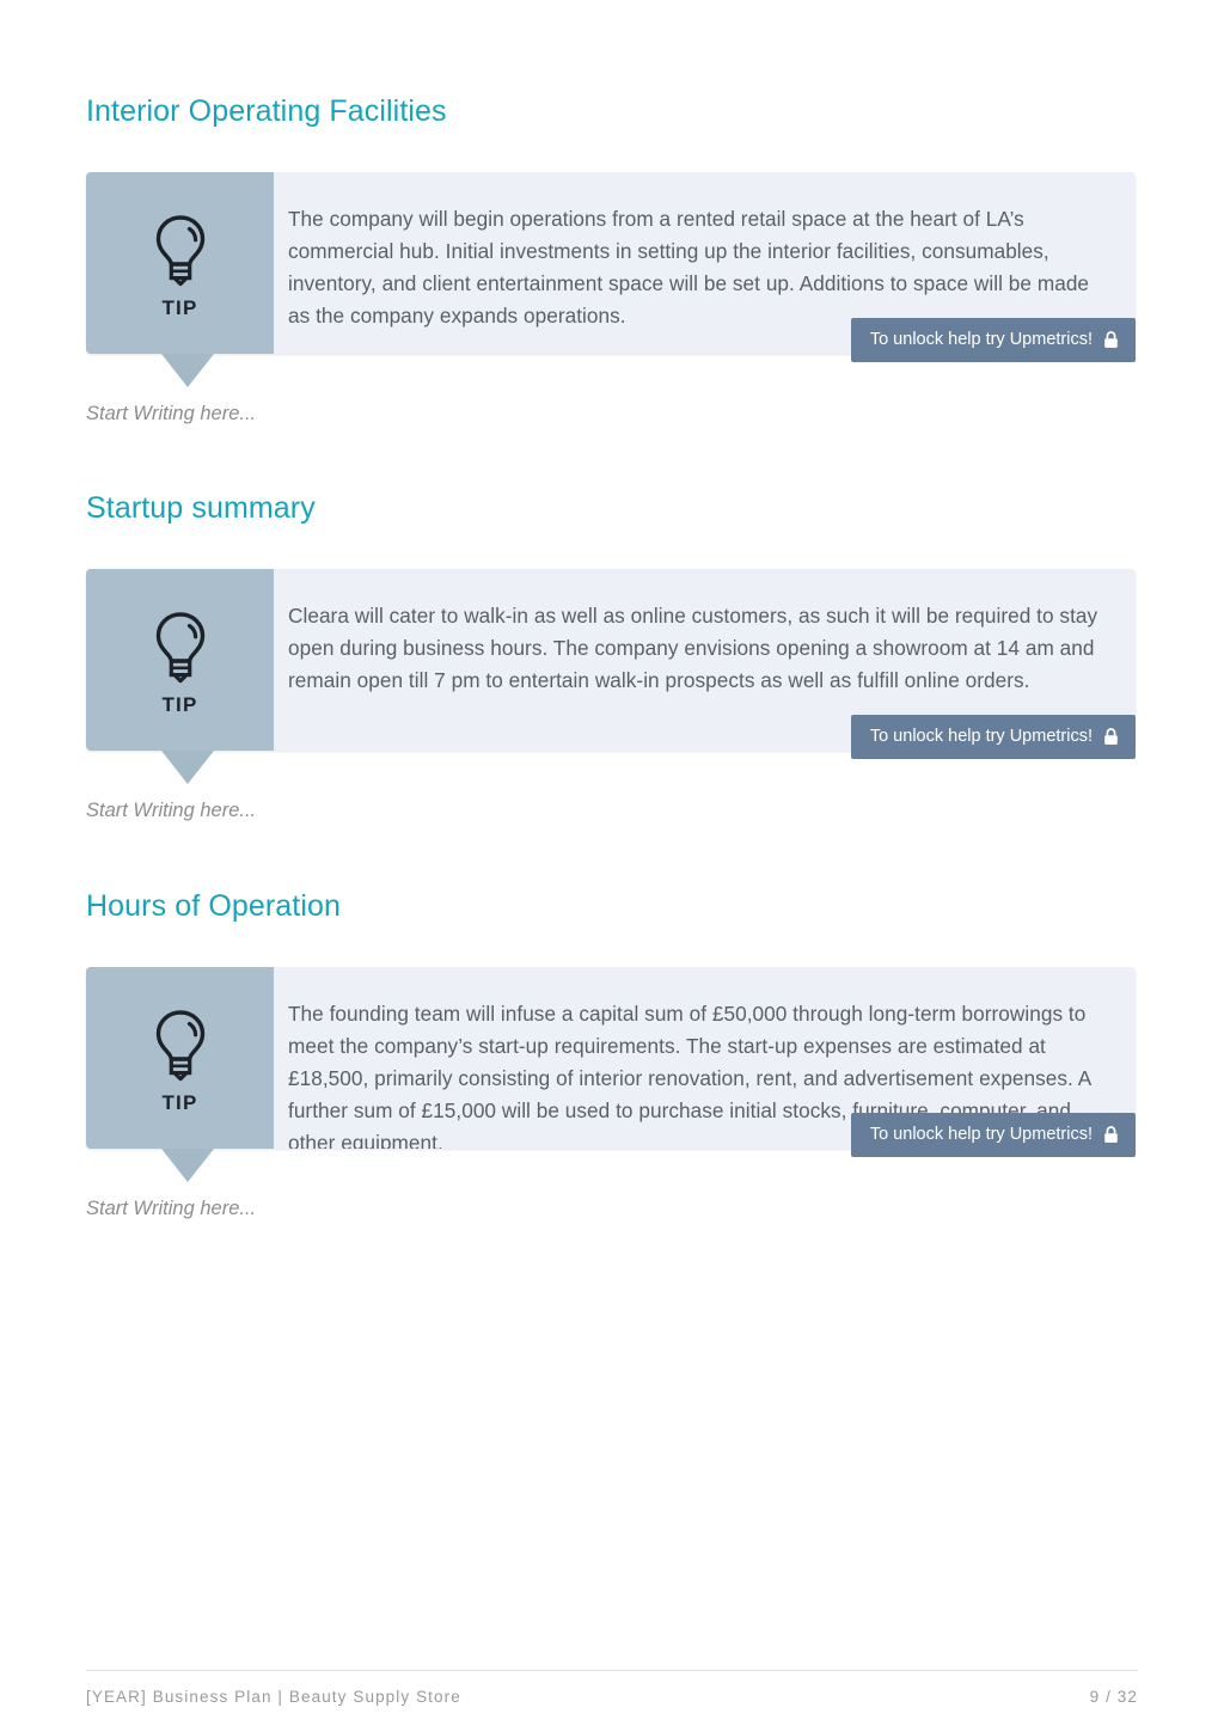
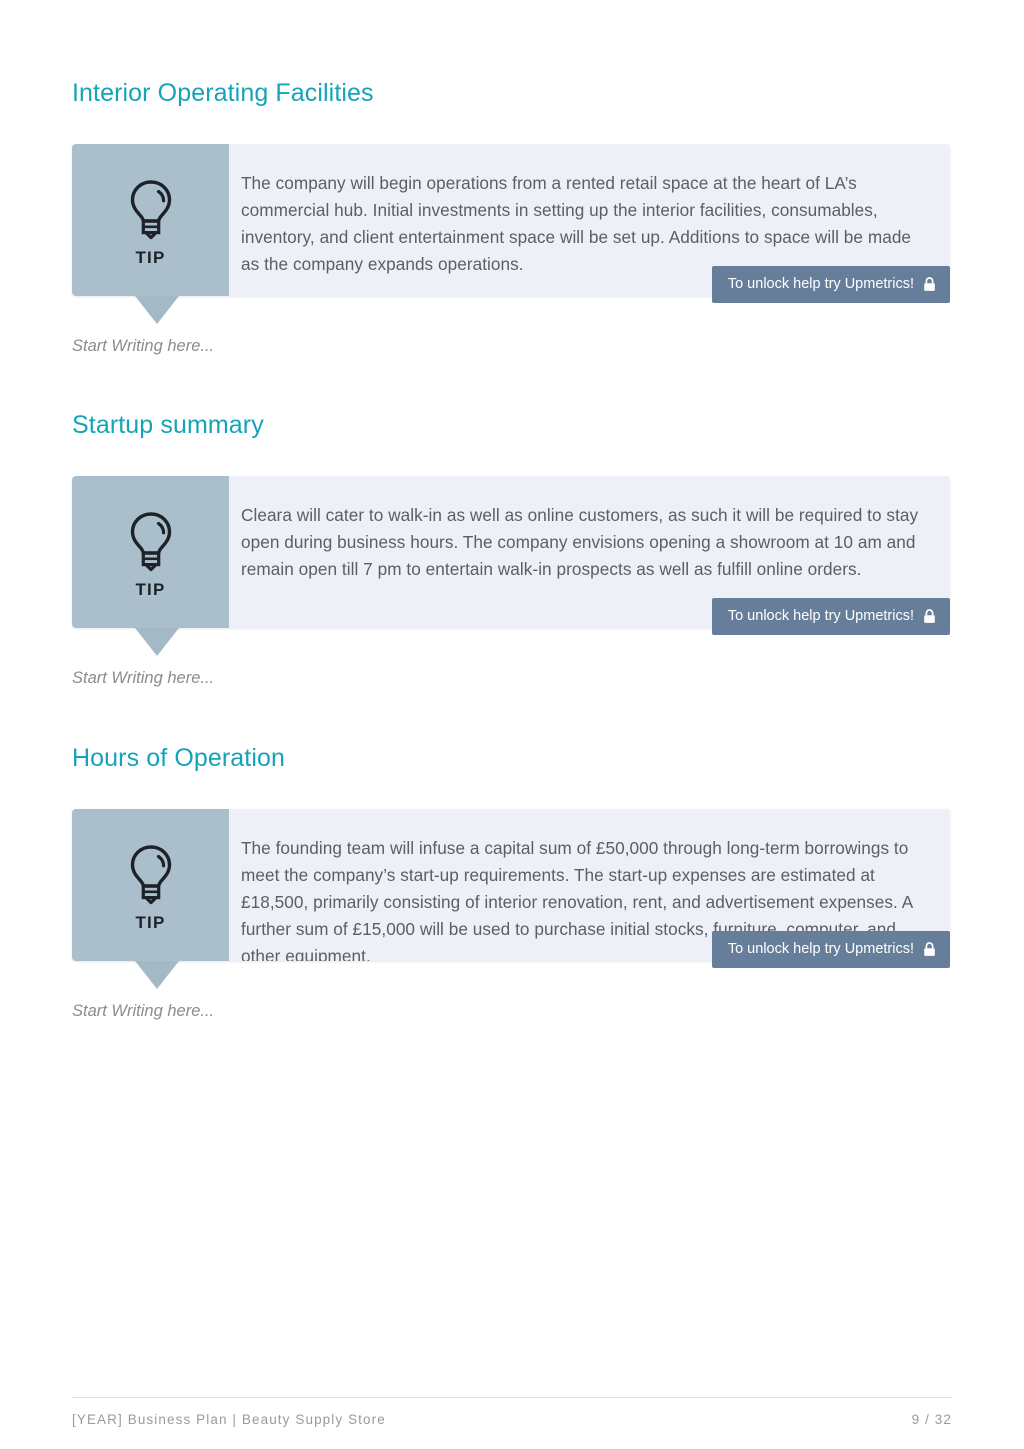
  Interior Operating Facilities
  TIP
  The company will begin operations from a rented retail space at the heart of LA’s commercial hub. Initial investments in setting up the interior facilities, consumables, inventory, and client entertainment space will be set up. Additions to space will be made as the company expands operations.
  To unlock help try Upmetrics!
  Start Writing here...
  Startup summary
  TIP
- Cleara will cater to walk-in as well as online customers, as such it will be required to stay open during business hours. The company envisions opening a showroom at 14 am and remain open till 7 pm to entertain walk-in prospects as well as fulfill online orders.
+ Cleara will cater to walk-in as well as online customers, as such it will be required to stay open during business hours. The company envisions opening a showroom at 10 am and remain open till 7 pm to entertain walk-in prospects as well as fulfill online orders.
  To unlock help try Upmetrics!
  Start Writing here...
  Hours of Operation
  TIP
  The founding team will infuse a capital sum of £50,000 through long-term borrowings to meet the company’s start-up requirements. The start-up expenses are estimated at £18,500, primarily consisting of interior renovation, rent, and advertisement expenses. A further sum of £15,000 will be used to purchase initial stocks, furniture, computer, and other equipment.
  To unlock help try Upmetrics!
  Start Writing here...
  [YEAR] Business Plan | Beauty Supply Store
  9 / 32
